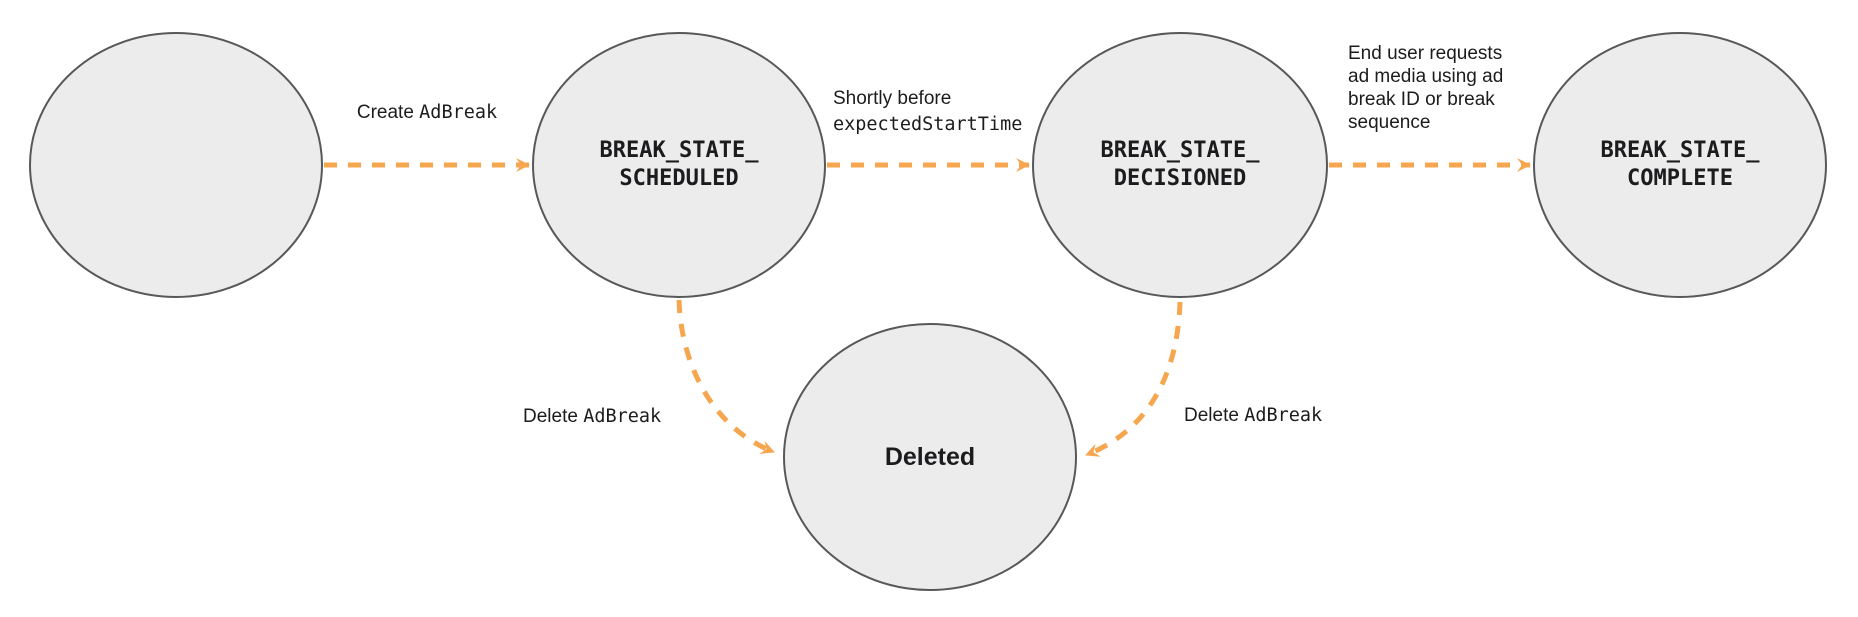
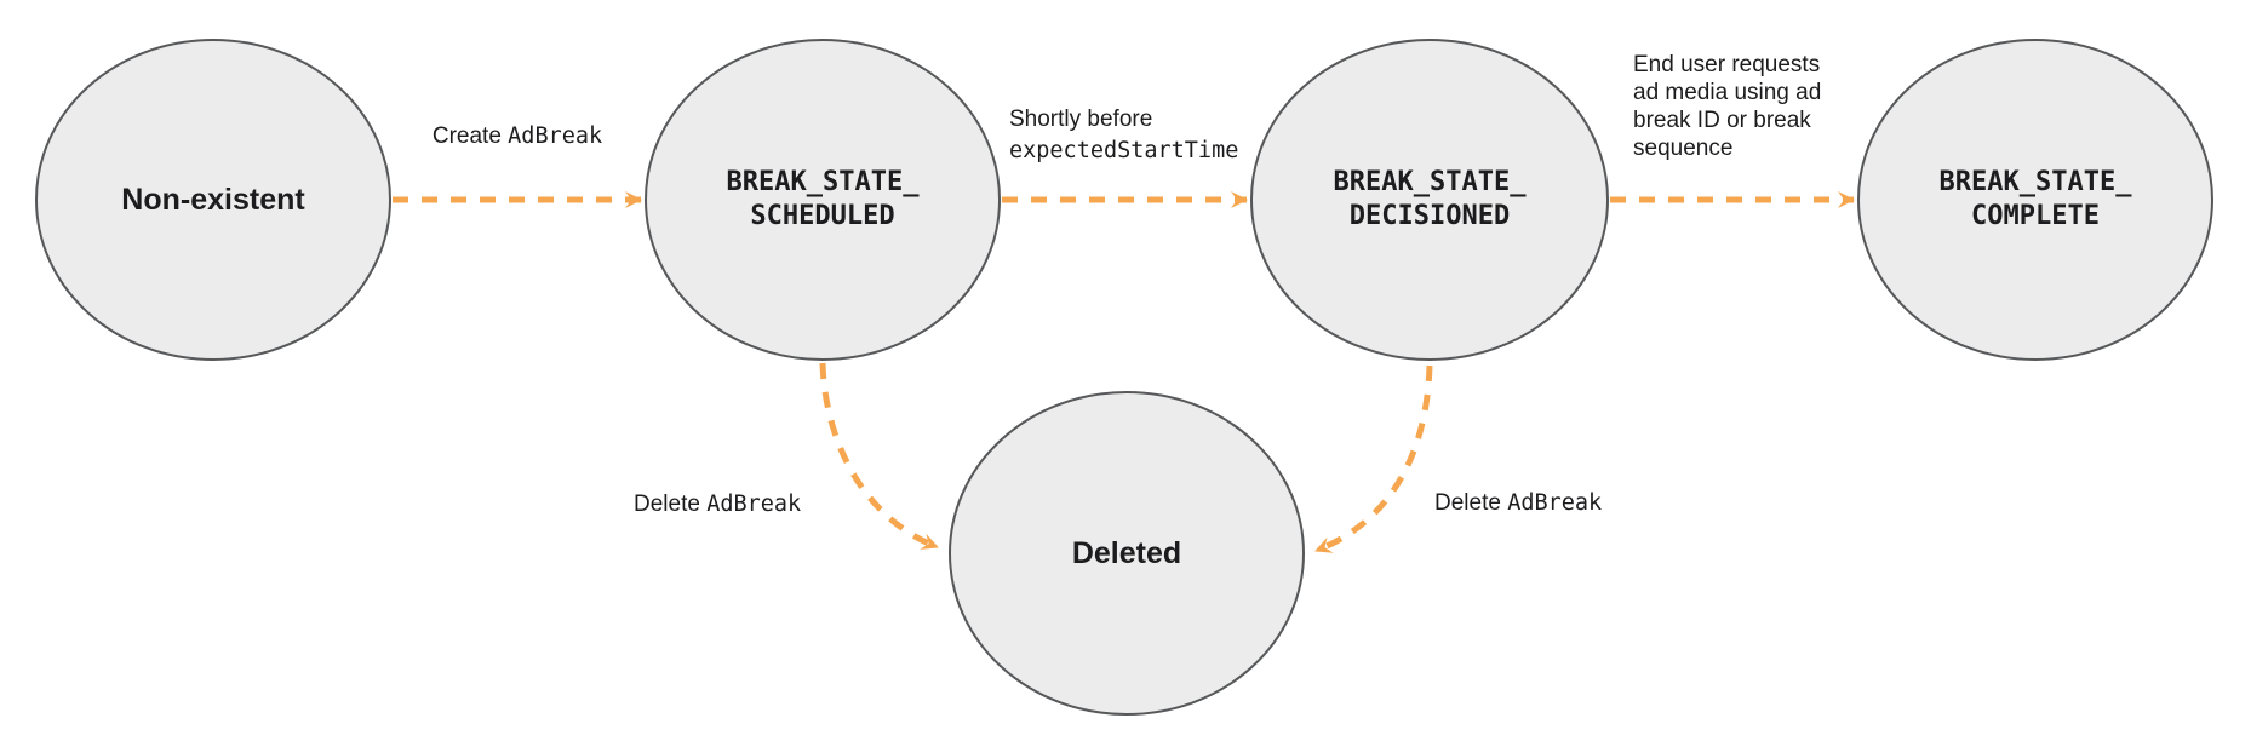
+ Non-existent
  BREAK_STATE_
  SCHEDULED
  BREAK_STATE_
  DECISIONED
  BREAK_STATE_
  COMPLETE
  Deleted
  Create AdBreak
  Shortly before
  expectedStartTime
  End user requests
  ad media using ad
  break ID or break
  sequence
  Delete AdBreak
  Delete AdBreak
